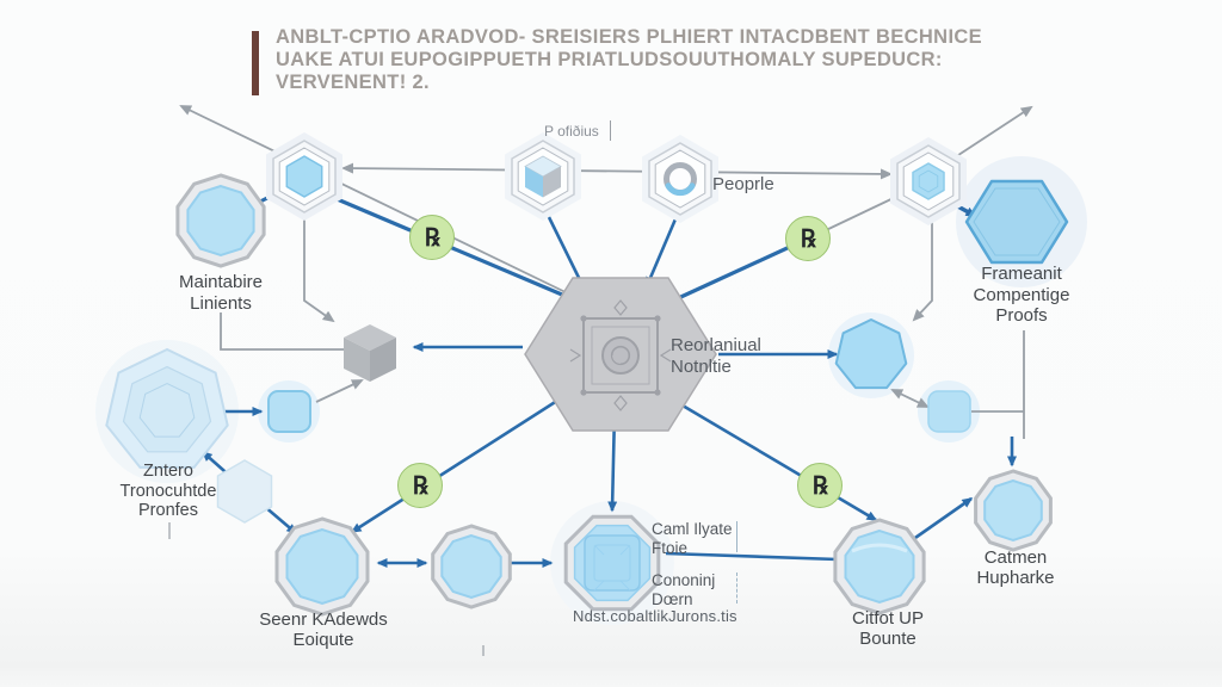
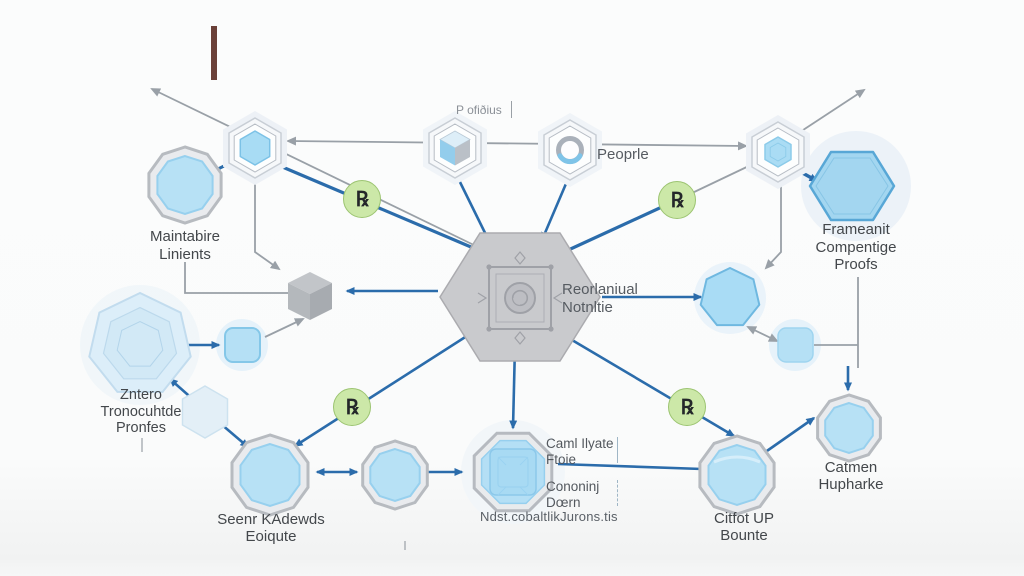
- ANBLT-CPTIO ARADVOD- SREISIERS PLHIERT INTACDBENT BECHNICE
- UAKE ATUI EUPOGIPPUETH PRIATLUDSOUUTHOMALY SUPEDUCR:
- VERVENENT! 2.
  P ofiðius
  Maintabire
  Linients
  Peoprle
  Frameanit
  Compentige
  Proofs
  Reorlaniual
  Notnltie
  Zntero
  Tronocuhtde
  Pronfes
  Seenr KAdewds
  Eoiqute
  Caml Ilyate
  Ftoie
  Cononinj
  Dœrn
  Ndst.cobaltlikJurons.tis
  Citfot UP
  Bounte
  Catmen
  Hupharke
  ℞
  ℞
  ℞
  ℞
